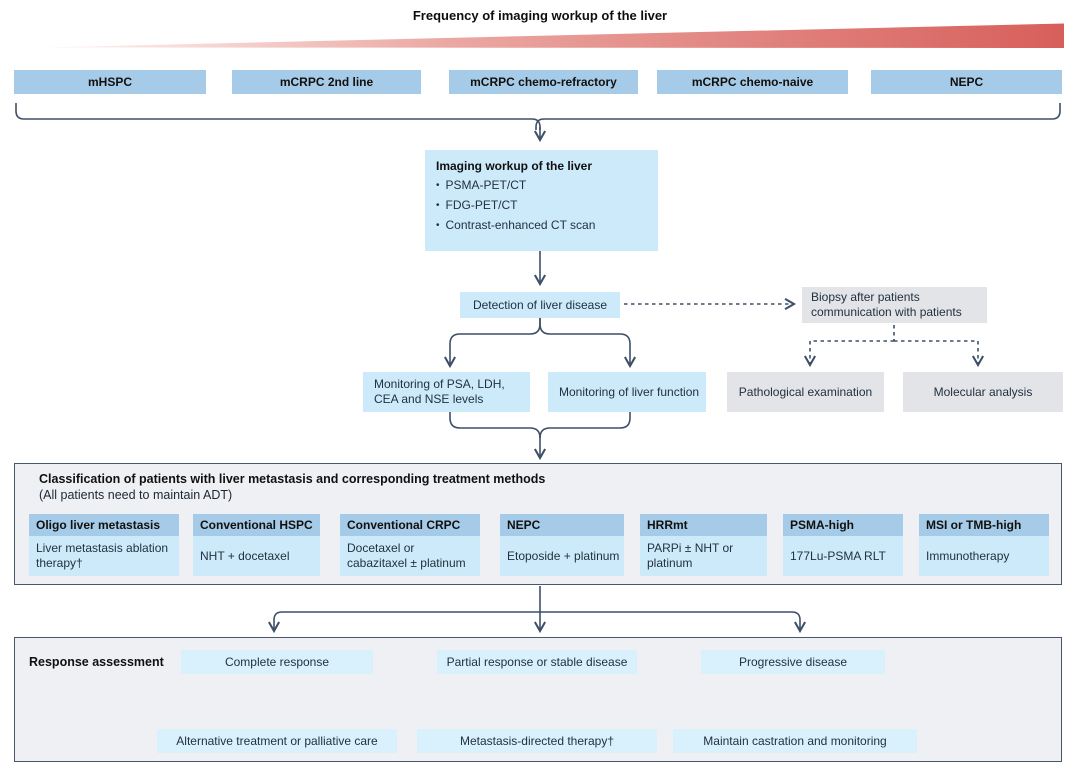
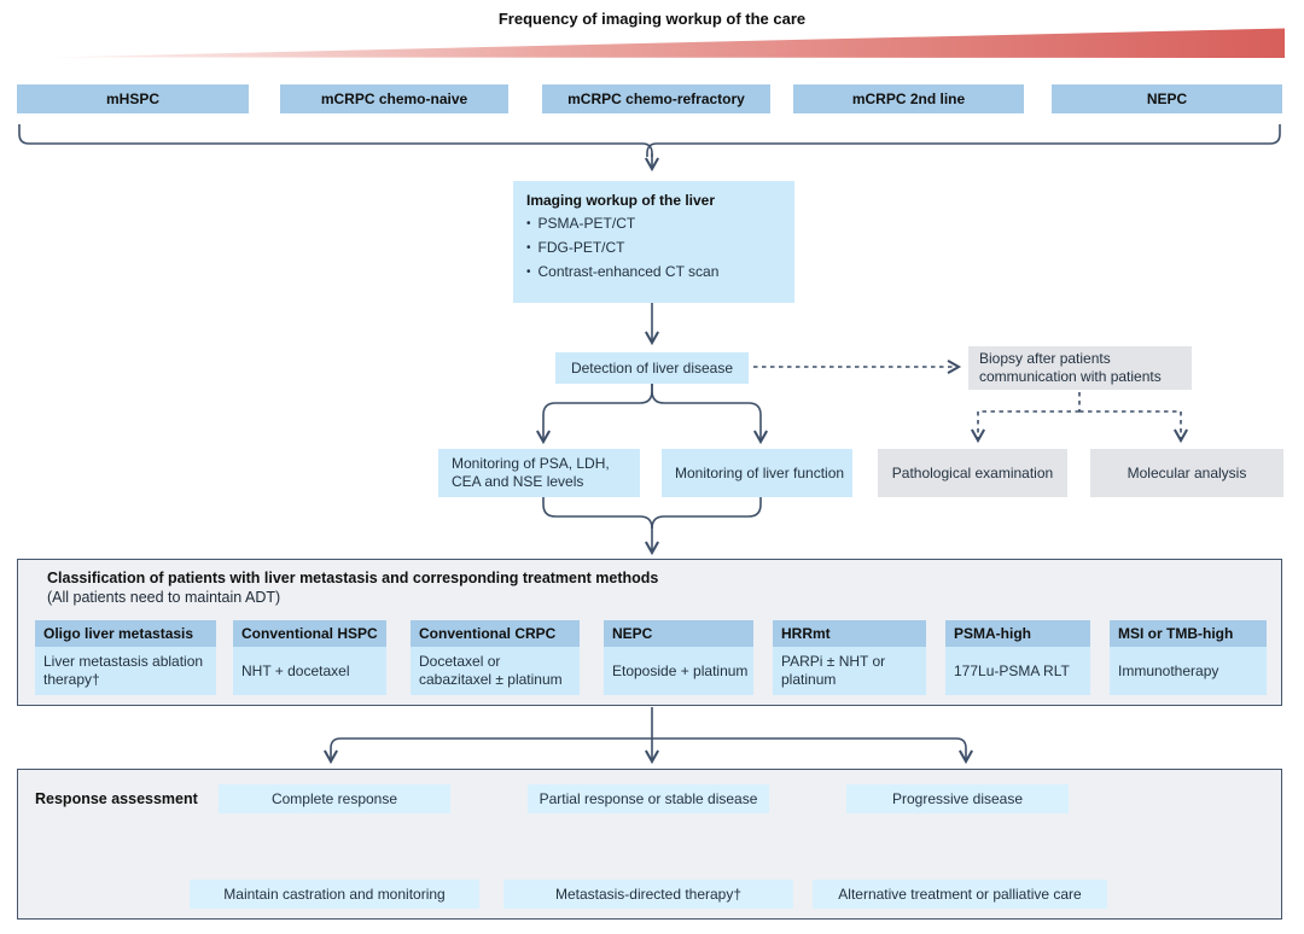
- Frequency of imaging workup of the liver
+ Frequency of imaging workup of the care
  mHSPC
- mCRPC 2nd line
+ mCRPC chemo-naive
  mCRPC chemo-refractory
- mCRPC chemo-naive
+ mCRPC 2nd line
  NEPC
  Imaging workup of the liver
  PSMA-PET/CT
  FDG-PET/CT
  Contrast-enhanced CT scan
  Detection of liver disease
  Biopsy after patients communication with patients
  Monitoring of PSA, LDH, CEA and NSE levels
  Monitoring of liver function
  Pathological examination
  Molecular analysis
  Classification of patients with liver metastasis and corresponding treatment methods
  (All patients need to maintain ADT)
  Oligo liver metastasis
  Liver metastasis ablation therapy†
  Conventional HSPC
  NHT + docetaxel
  Conventional CRPC
  Docetaxel or cabazitaxel ± platinum
  NEPC
  Etoposide + platinum
  HRRmt
  PARPi ± NHT or platinum
  PSMA-high
  177Lu-PSMA RLT
  MSI or TMB-high
  Immunotherapy
  Response assessment
  Complete response
  Partial response or stable disease
  Progressive disease
- Alternative treatment or palliative care
+ Maintain castration and monitoring
  Metastasis-directed therapy†
- Maintain castration and monitoring
+ Alternative treatment or palliative care
